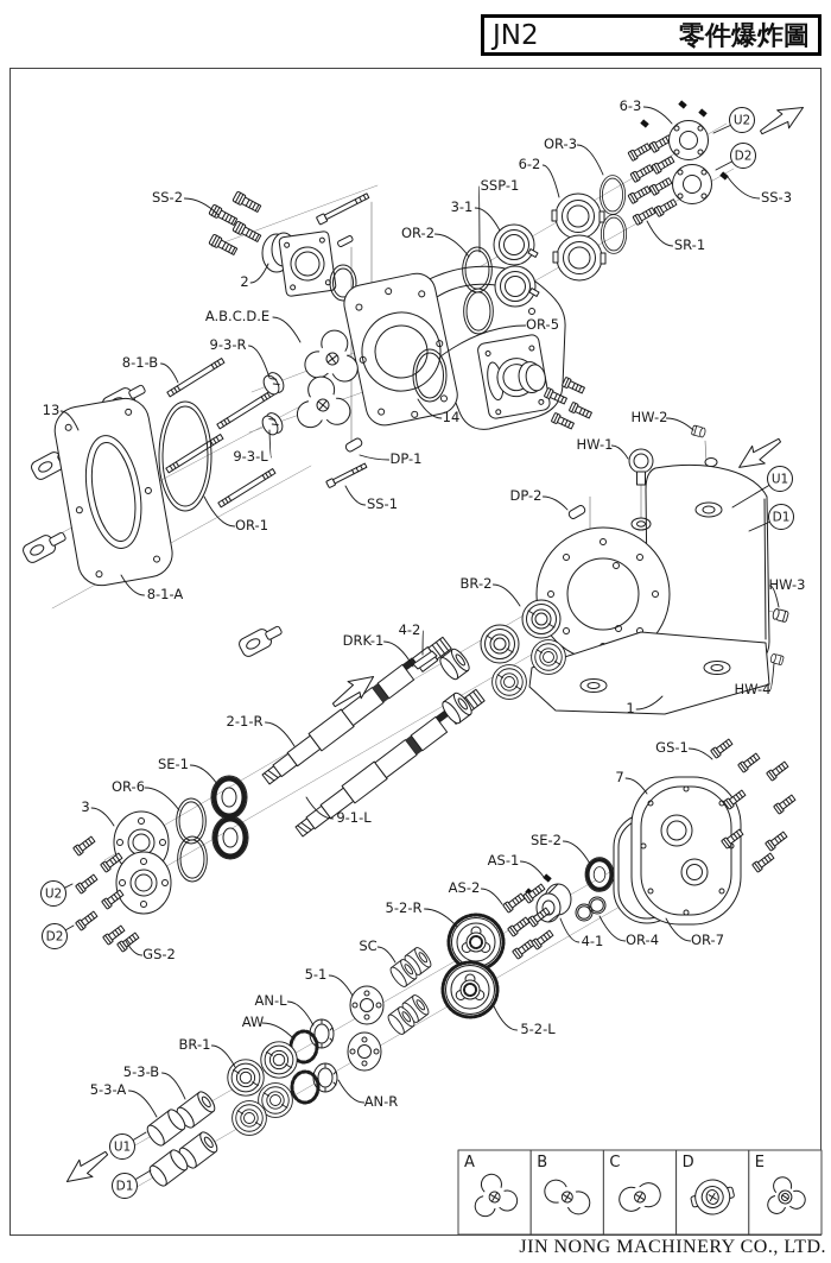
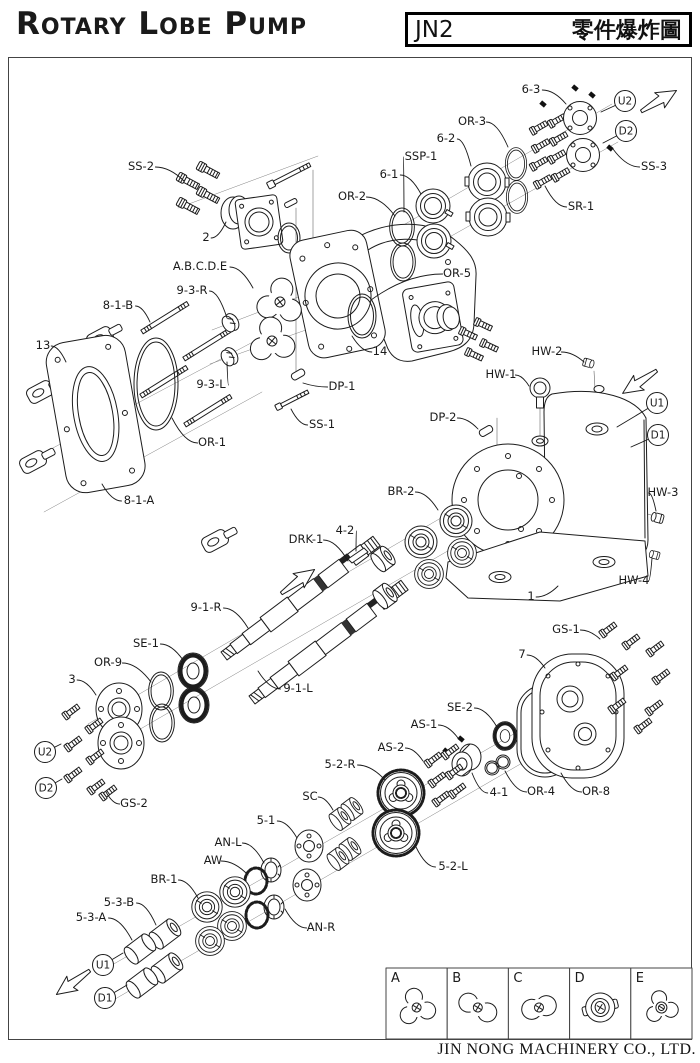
+ Rotary Lobe Pump
  JN2
  零件爆炸圖
  JIN NONG MACHINERY CO., LTD.
  SS-2
  2
  A.B.C.D.E
  9-3-R
  8-1-B
  13
  9-3-L
  OR-1
  8-1-A
  OR-2
- 3-1
+ 6-1
  SSP-1
  6-2
  OR-3
  6-3
  SS-3
  SR-1
  OR-5
  14
  DP-1
  SS-1
  DP-2
  HW-1
  HW-2
  HW-3
  HW-4
  1
  BR-2
  4-2
  DRK-1
- 2-1-R
+ 9-1-R
  9-1-L
  SE-1
- OR-6
+ OR-9
  3
  GS-2
  GS-1
  7
  SE-2
  AS-1
  AS-2
  5-2-R
  SC
  5-1
  AN-L
  AW
  BR-1
  5-3-B
  5-3-A
  AN-R
  5-2-L
  4-1
  OR-4
- OR-7
+ OR-8
  U2
  D2
  U1
  D1
  U2
  D2
  U1
  D1
  A
  B
  C
  D
  E
